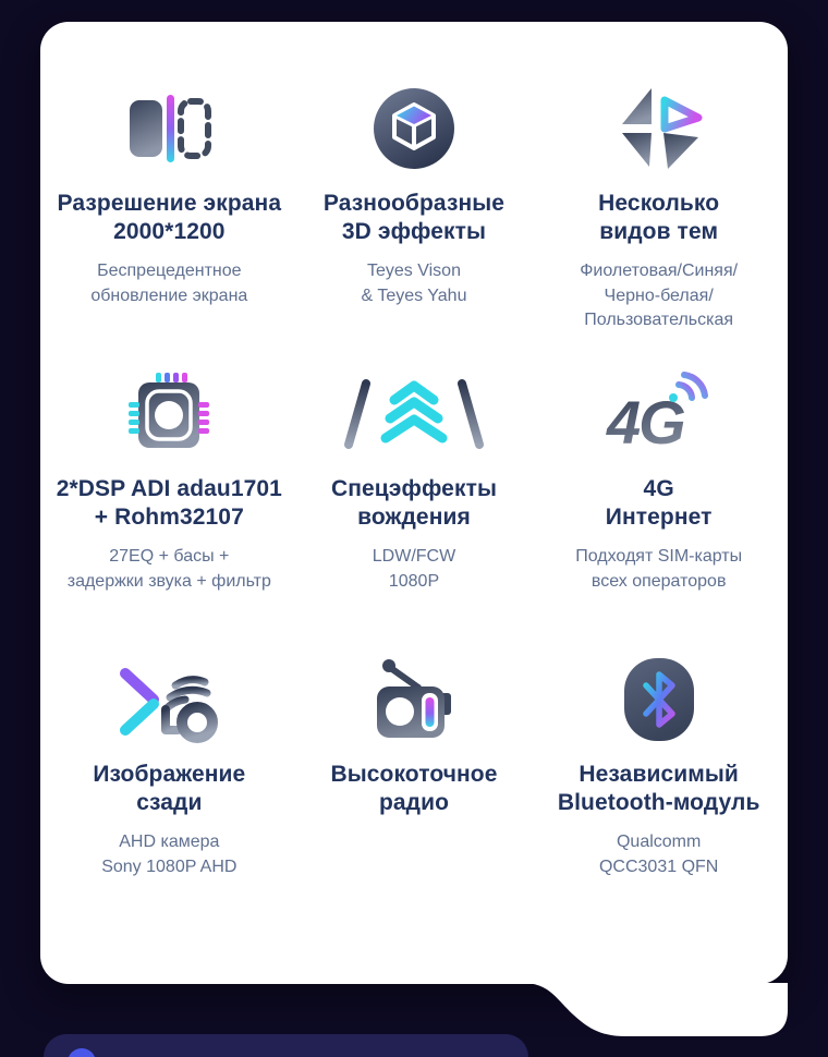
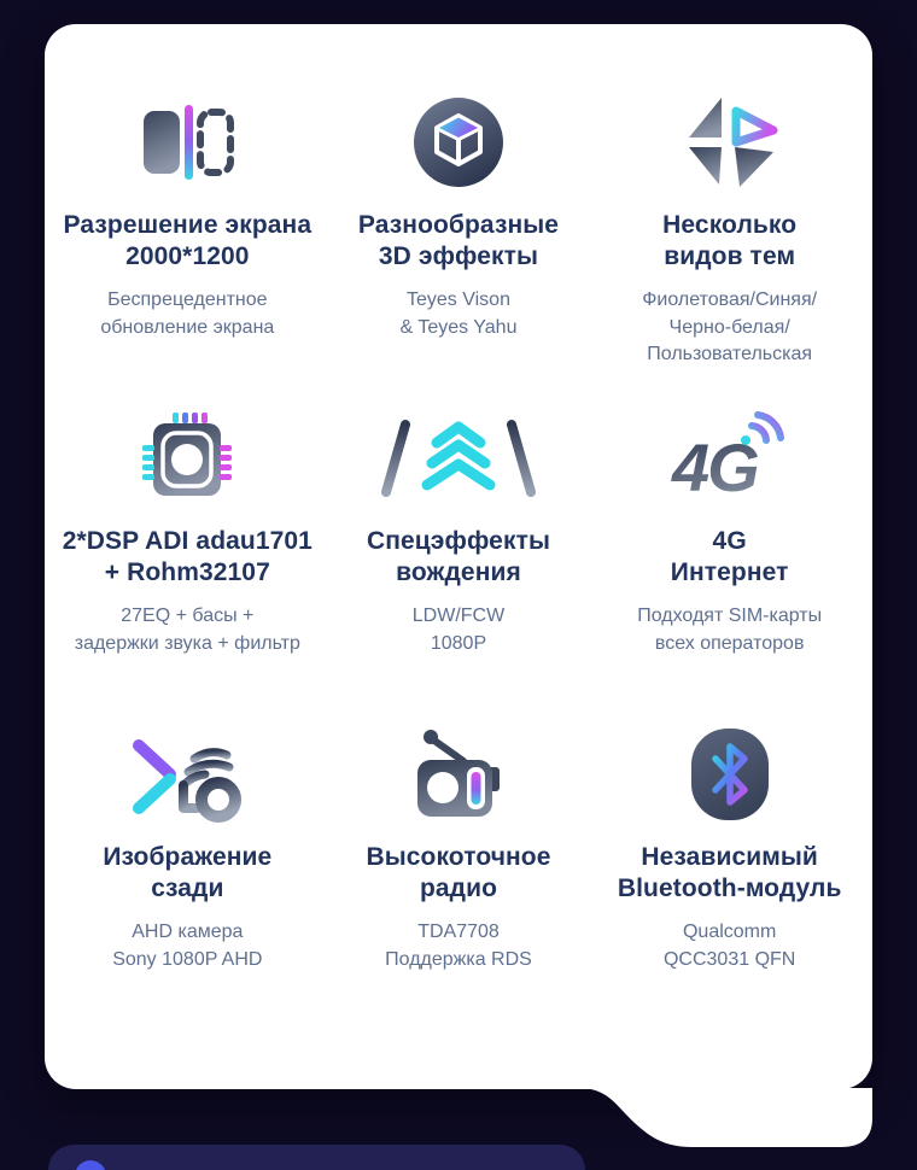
  Разрешение экрана
  2000*1200
  Беспрецедентное
  обновление экрана
  Разнообразные
  3D эффекты
  Teyes Vison
  & Teyes Yahu
  Несколько
  видов тем
  Фиолетовая/Синяя/
  Черно-белая/
  Пользовательская
  2*DSP ADI adau1701
  + Rohm32107
  27EQ + басы +
  задержки звука + фильтр
  Спецэффекты
  вождения
  LDW/FCW
  1080P
  4G
  4G
  Интернет
  Подходят SIM-карты
  всех операторов
  Изображение
  сзади
  AHD камера
  Sony 1080P AHD
  Высокоточное
  радио
+ TDA7708
+ Поддержка RDS
  Независимый
  Bluetooth-модуль
  Qualcomm
  QCC3031 QFN
